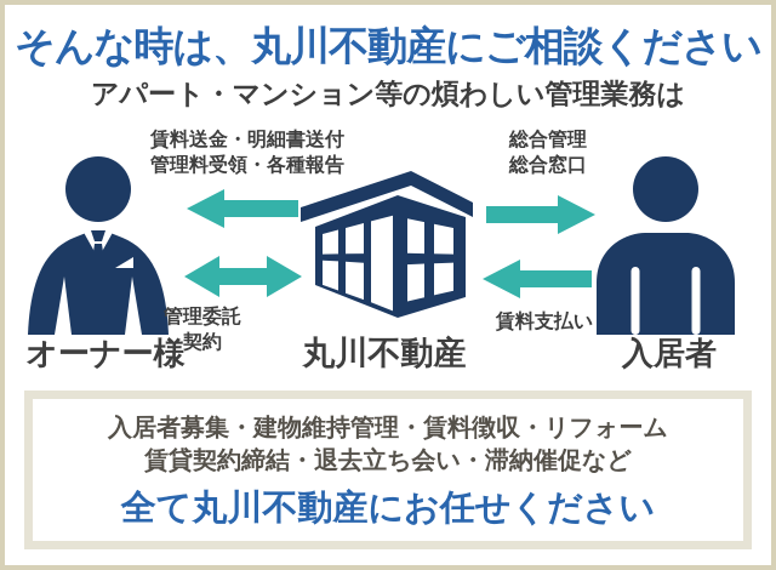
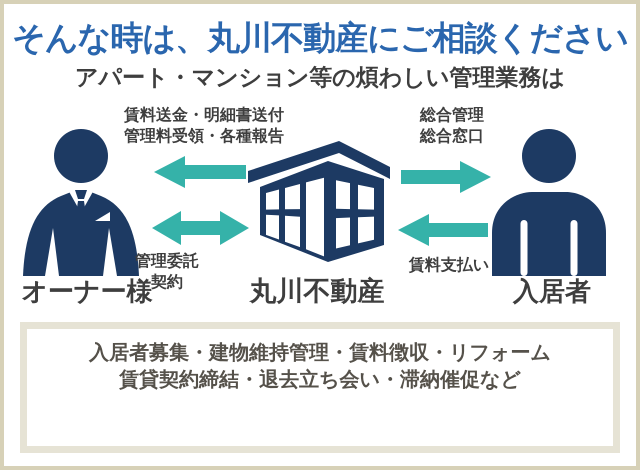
  そんな時は、丸川不動産にご相談ください
  アパート・マンション等の煩わしい管理業務は
  賃料送金・明細書送付
  管理料受領・各種報告
  総合管理
  総合窓口
  管理委託
  契約
  賃料支払い
  オーナー様
  丸川不動産
  入居者
  入居者募集・建物維持管理・賃料徴収・リフォーム
  賃貸契約締結・退去立ち会い・滞納催促など
- 全て丸川不動産にお任せください
